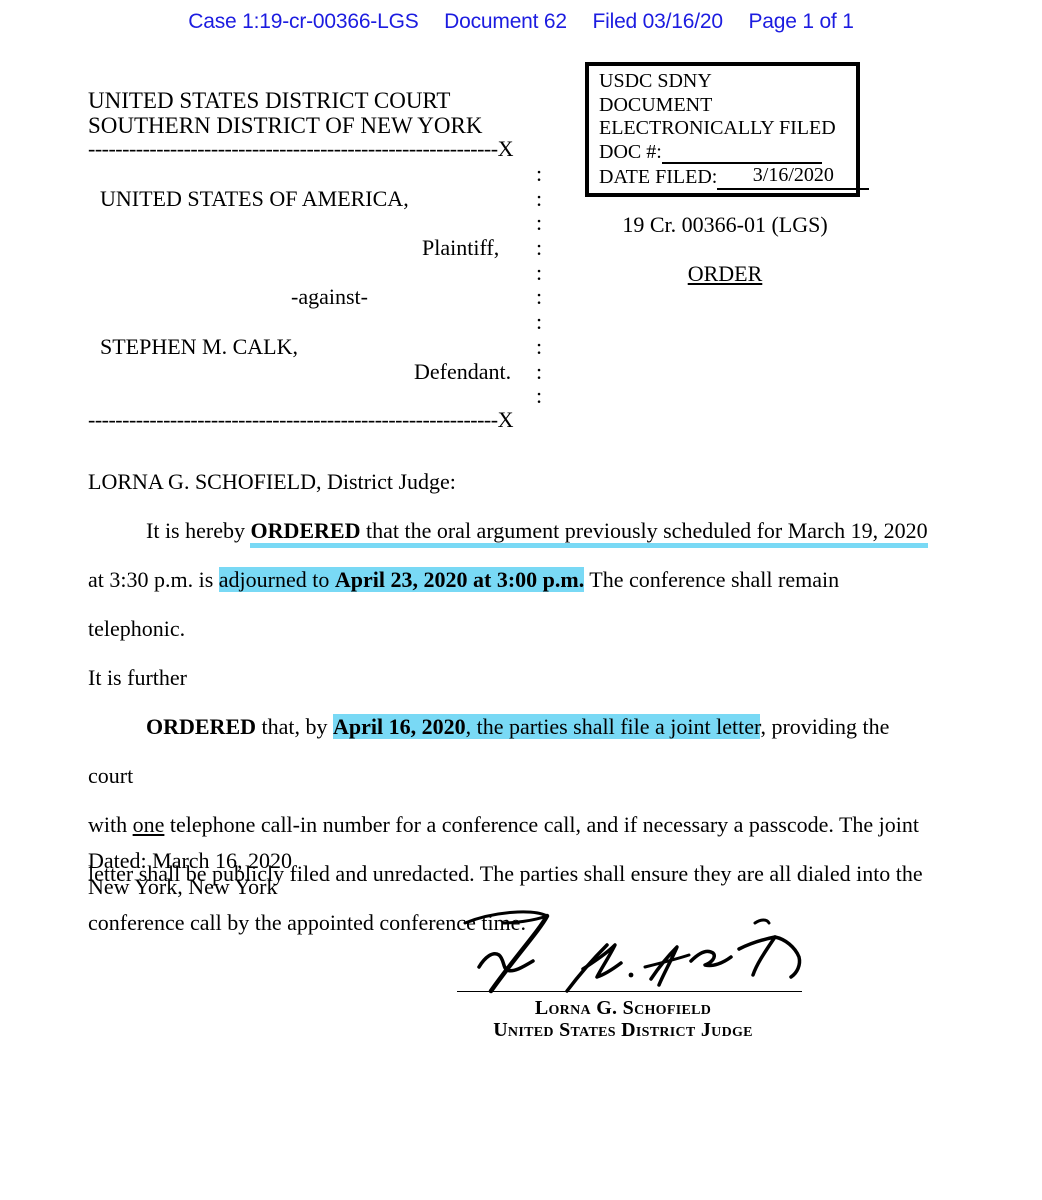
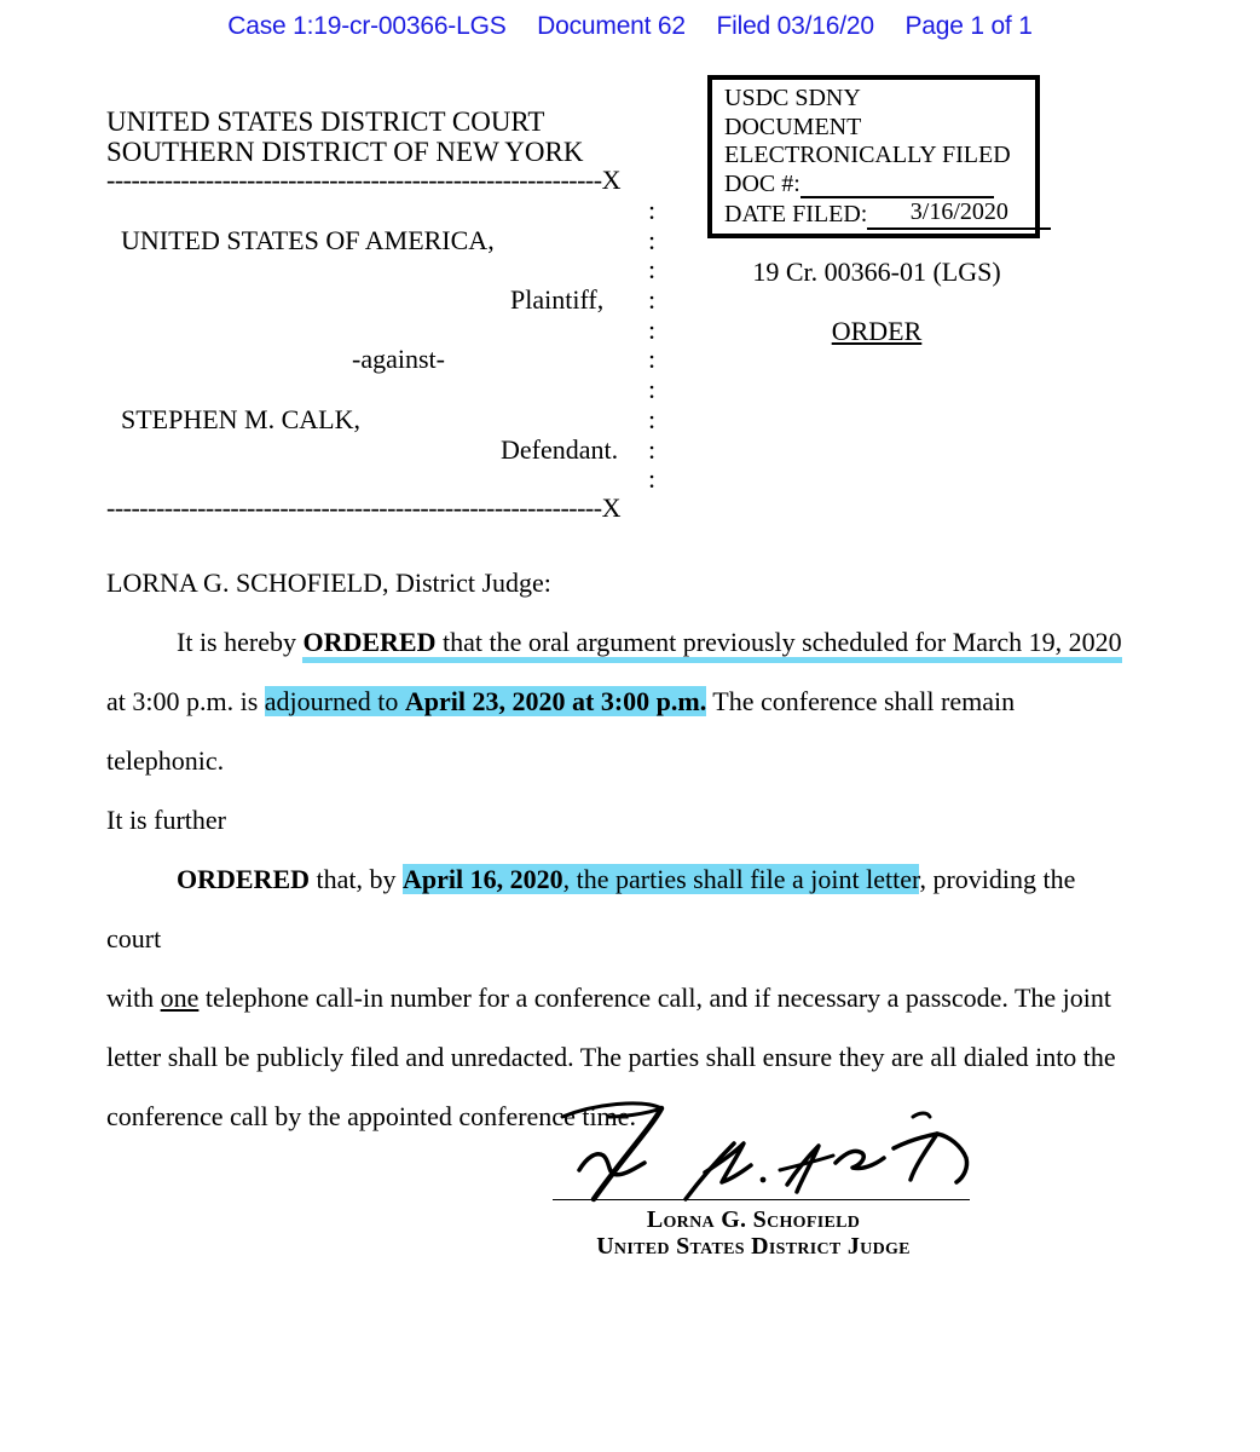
  Case 1:19-cr-00366-LGS Document 62 Filed 03/16/20 Page 1 of 1
  UNITED STATES DISTRICT COURT
  SOUTHERN DISTRICT OF NEW YORK
  ------------------------------------------------------------X
  :
  UNITED STATES OF AMERICA,
  :
  :
  Plaintiff,
  :
  :
  -against-
  :
  :
  STEPHEN M. CALK,
  :
  Defendant.
  :
  :
  ------------------------------------------------------------X
  USDC SDNY
  DOCUMENT
  ELECTRONICALLY FILED
  DOC #:
  DATE FILED: 3/16/2020
  19 Cr. 00366-01 (LGS)
  ORDER
  LORNA G. SCHOFIELD, District Judge:
  It is hereby ORDERED that the oral argument previously scheduled for March 19, 2020
- at 3:30 p.m. is adjourned to April 23, 2020 at 3:00 p.m. The conference shall remain telephonic.
+ at 3:00 p.m. is adjourned to April 23, 2020 at 3:00 p.m. The conference shall remain telephonic.
  It is further
  ORDERED that, by April 16, 2020, the parties shall file a joint letter, providing the court
  with one telephone call-in number for a conference call, and if necessary a passcode. The joint
  letter shall be publicly filed and unredacted. The parties shall ensure they are all dialed into the
  conference call by the appointed conference ti
- Dated: March 16, 2020
- New York, New York
  Lorna G. Schofield
  United States District Judge
